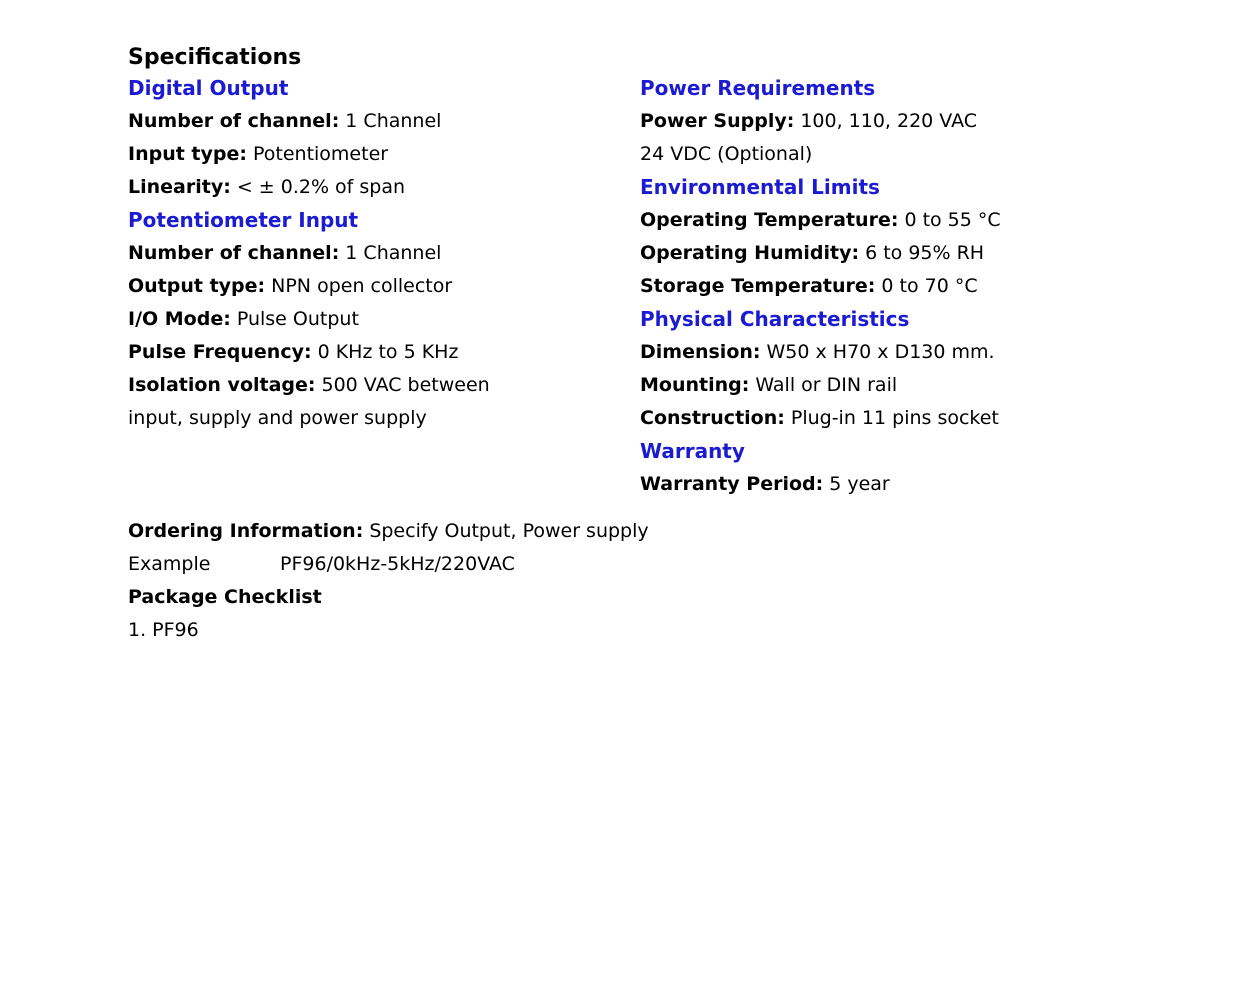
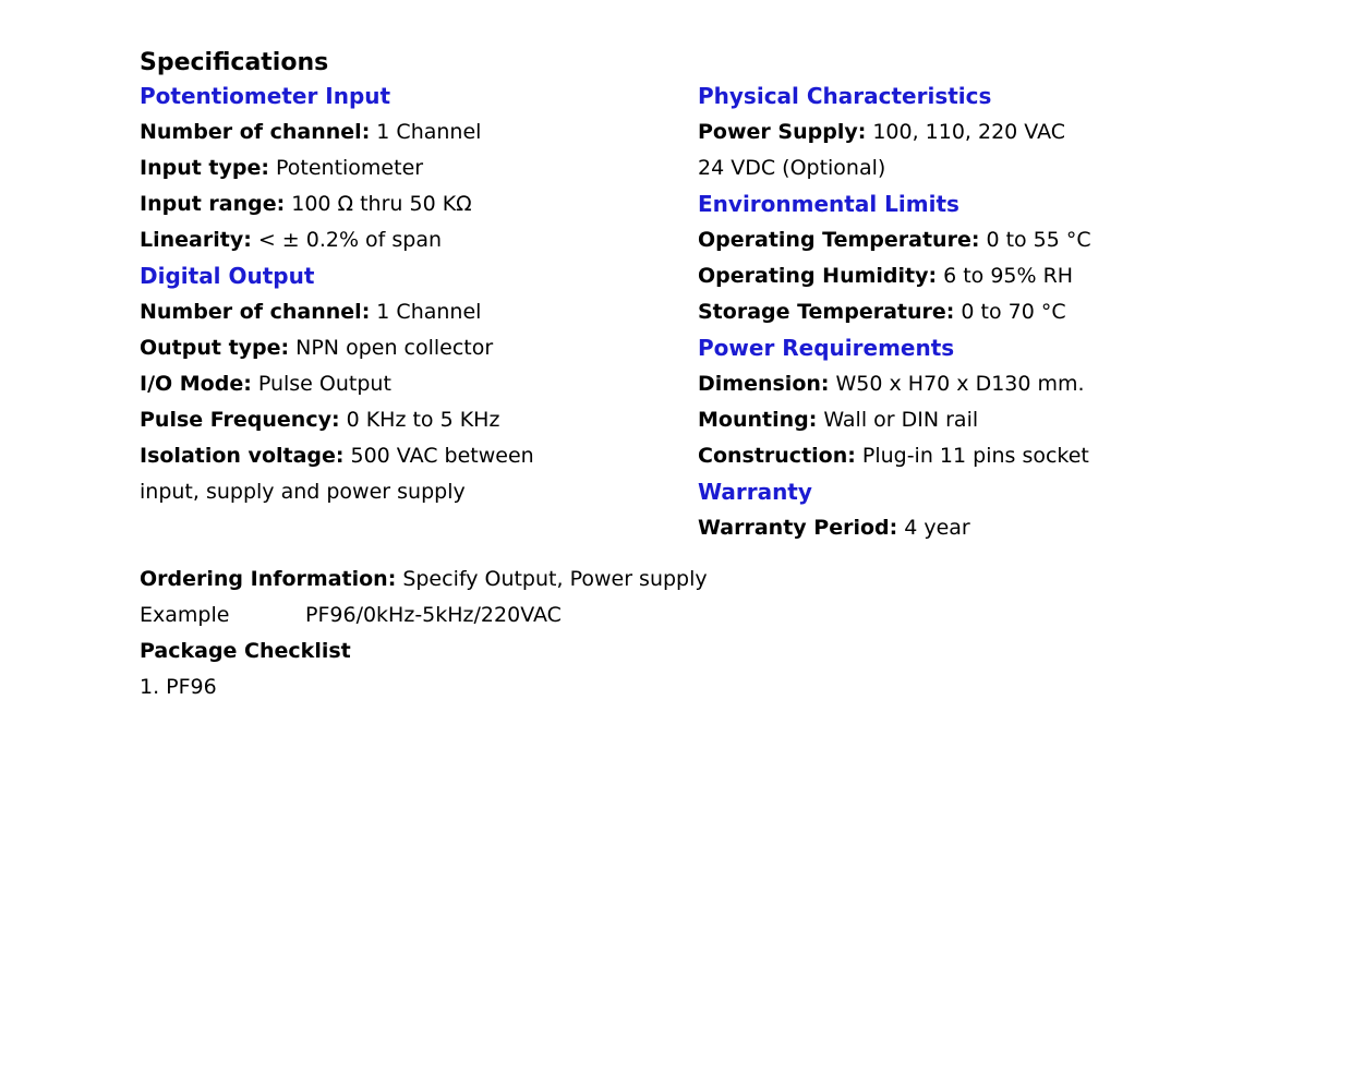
  Specifications
- Digital Output
+ Potentiometer Input
  Number of channel: 1 Channel
  Input type: Potentiometer
+ Input range: 100 Ω thru 50 KΩ
  Linearity: < ± 0.2% of span
- Potentiometer Input
+ Digital Output
  Number of channel: 1 Channel
  Output type: NPN open collector
  I/O Mode: Pulse Output
  Pulse Frequency: 0 KHz to 5 KHz
  Isolation voltage: 500 VAC between
  input, supply and power supply
- Power Requirements
+ Physical Characteristics
  Power Supply: 100, 110, 220 VAC
  24 VDC (Optional)
  Environmental Limits
  Operating Temperature: 0 to 55 °C
  Operating Humidity: 6 to 95% RH
  Storage Temperature: 0 to 70 °C
- Physical Characteristics
+ Power Requirements
  Dimension: W50 x H70 x D130 mm.
  Mounting: Wall or DIN rail
  Construction: Plug-in 11 pins socket
  Warranty
- Warranty Period: 5 year
+ Warranty Period: 4 year
  Ordering Information: Specify Output, Power supply
  Example PF96/0kHz-5kHz/220VAC
  Package Checklist
  1. PF96
